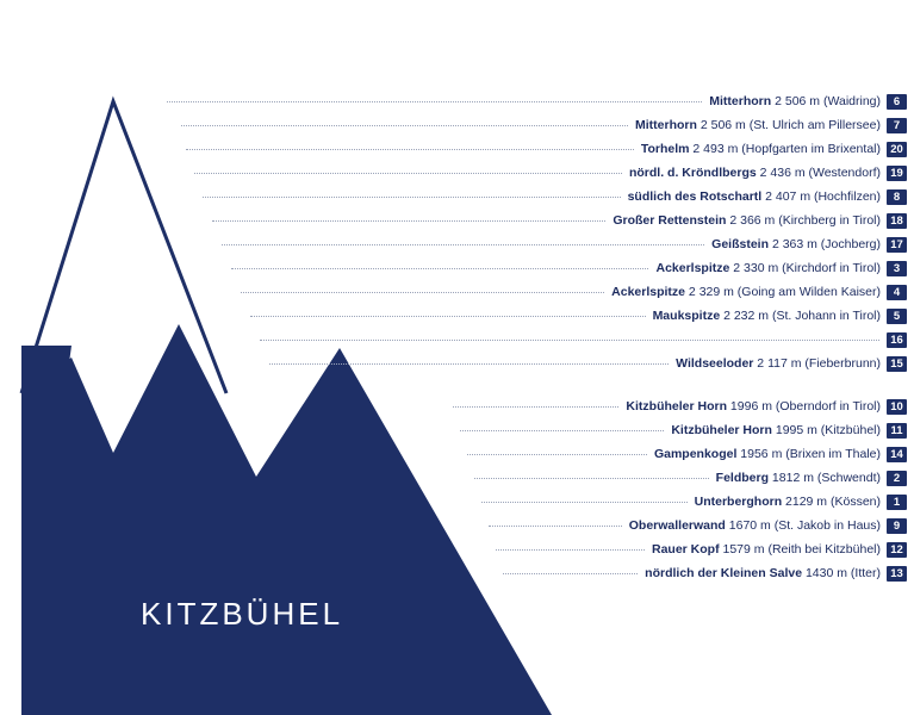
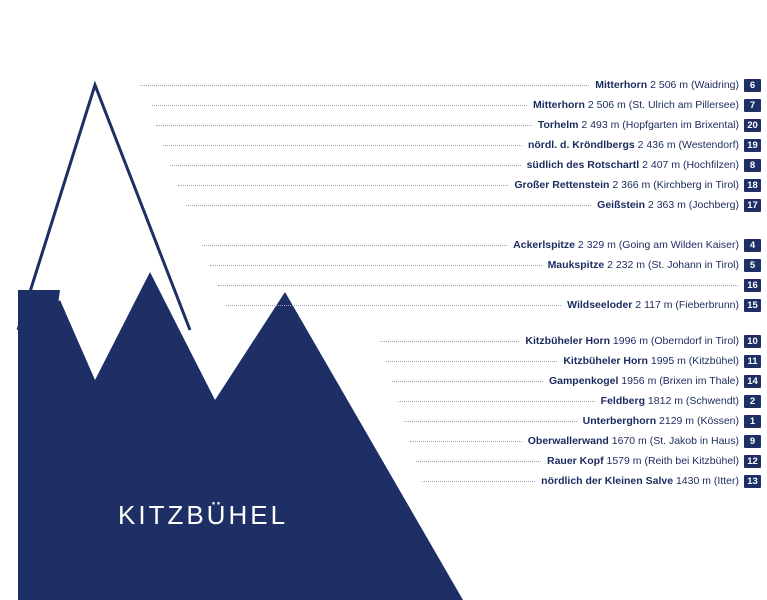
  KITZBÜHEL
  Mitterhorn 2 506 m (Waidring)
  6
  Mitterhorn 2 506 m (St. Ulrich am Pillersee)
  7
  Torhelm 2 493 m (Hopfgarten im Brixental)
  20
  nördl. d. Kröndlbergs 2 436 m (Westendorf)
  19
  südlich des Rotschartl 2 407 m (Hochfilzen)
  8
  Großer Rettenstein 2 366 m (Kirchberg in Tirol)
  18
  Geißstein 2 363 m (Jochberg)
  17
- Ackerlspitze 2 330 m (Kirchdorf in Tirol)
- 3
  Ackerlspitze 2 329 m (Going am Wilden Kaiser)
  4
  Maukspitze 2 232 m (St. Johann in Tirol)
  5
  16
  Wildseeloder 2 117 m (Fieberbrunn)
  15
  Kitzbüheler Horn 1996 m (Oberndorf in Tirol)
  10
  Kitzbüheler Horn 1995 m (Kitzbühel)
  11
  Gampenkogel 1956 m (Brixen im Thale)
  14
  Feldberg 1812 m (Schwendt)
  2
  Unterberghorn 2129 m (Kössen)
  1
  Oberwallerwand 1670 m (St. Jakob in Haus)
  9
  Rauer Kopf 1579 m (Reith bei Kitzbühel)
  12
  nördlich der Kleinen Salve 1430 m (Itter)
  13
